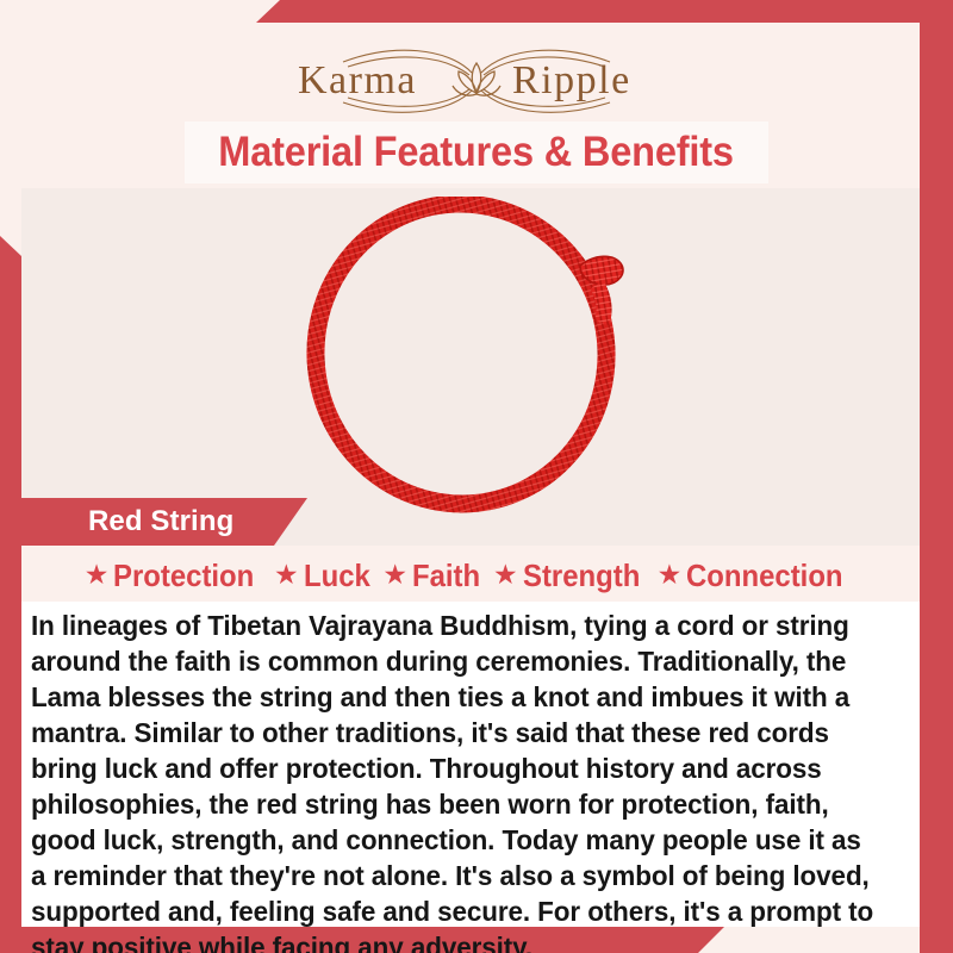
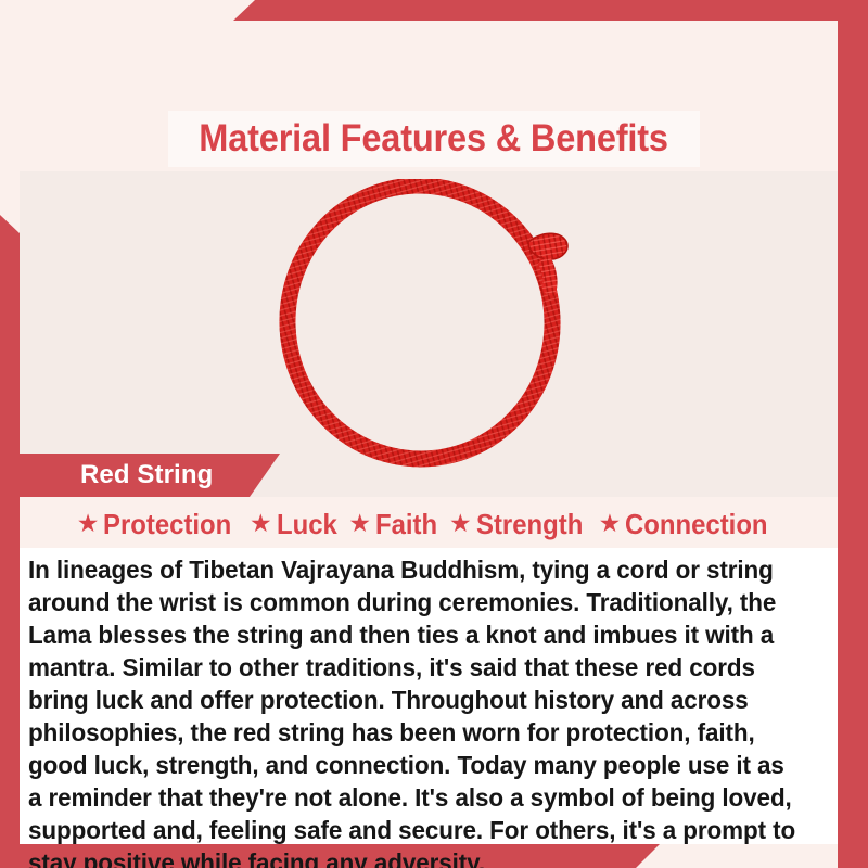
- Karma
- Ripple
  Material Features & Benefits
  Red String
  ★
  Protection
  ★
  Luck
  ★
  Faith
  ★
  Strength
  ★
  Connection
- In lineages of Tibetan Vajrayana Buddhism, tying a cord or string around the faith is common during ceremonies. Traditionally, the Lama blesses the string and then ties a knot and imbues it with a mantra. Similar to other traditions, it's said that these red cords bring luck and offer protection. Throughout history and across philosophies, the red string has been worn for protection, faith, good luck, strength, and connection. Today many people use it as a reminder that they're not alone. It's also a symbol of being loved, supported and, feeling safe and secure. For others, it's a prompt to stay positive while facing any adversity.
+ In lineages of Tibetan Vajrayana Buddhism, tying a cord or string around the wrist is common during ceremonies. Traditionally, the Lama blesses the string and then ties a knot and imbues it with a mantra. Similar to other traditions, it's said that these red cords bring luck and offer protection. Throughout history and across philosophies, the red string has been worn for protection, faith, good luck, strength, and connection. Today many people use it as a reminder that they're not alone. It's also a symbol of being loved, supported and, feeling safe and secure. For others, it's a prompt to stay positive while facing any adversity.
